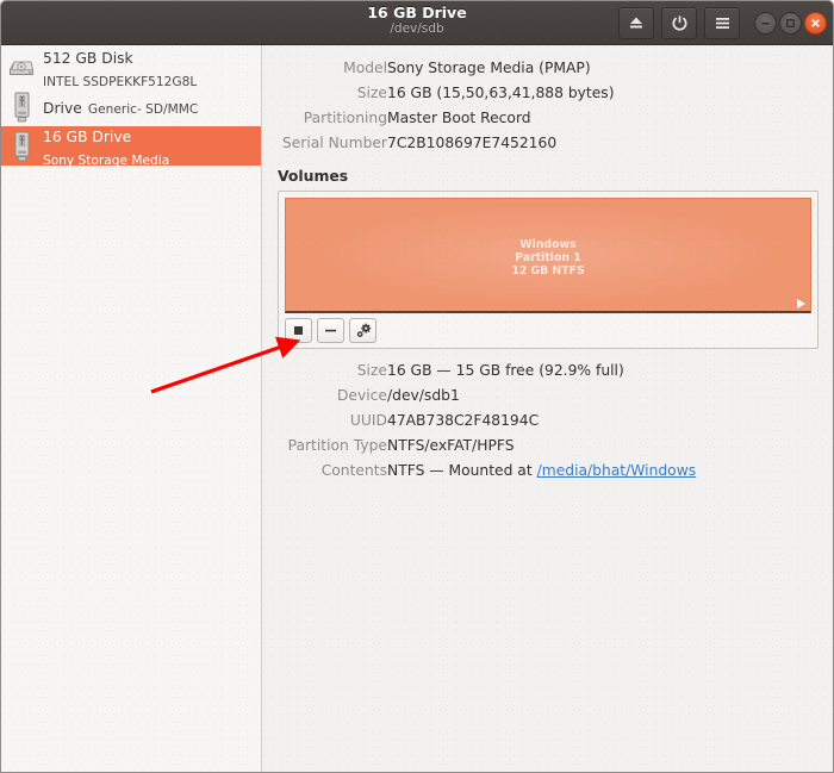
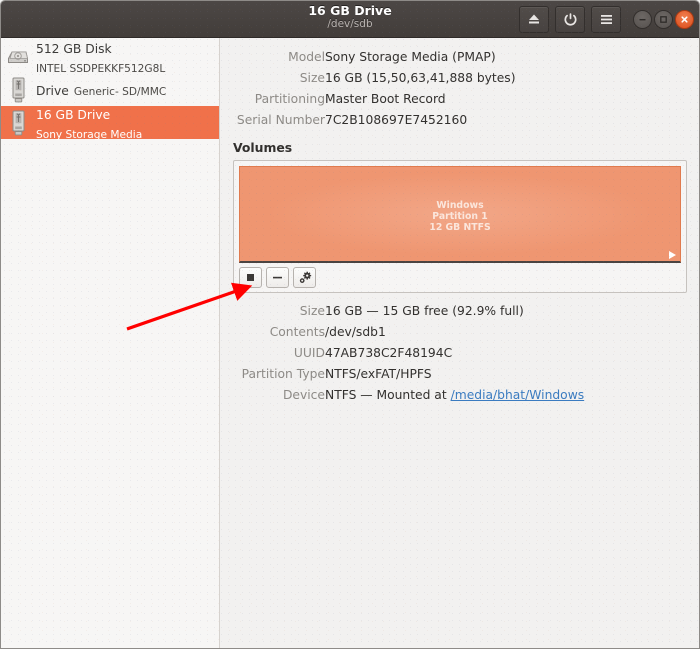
  16 GB Drive
  /dev/sdb
  512 GB Disk INTEL SSDPEKKF512G8L
  Drive Generic- SD/MMC
  16 GB Drive Sony Storage Media
  Model	Sony Storage Media (PMAP)
  Size	16 GB (15,50,63,41,888 bytes)
  Partitioning	Master Boot Record
  Serial Number	7C2B108697E7452160
  Volumes
  Windows
  Partition 1
  12 GB NTFS
  Size	16 GB — 15 GB free (92.9% full)
- Device	/dev/sdb1
+ Contents	/dev/sdb1
  UUID	47AB738C2F48194C
  Partition Type	NTFS/exFAT/HPFS
- Contents	NTFS — Mounted at /media/bhat/Windows
+ Device	NTFS — Mounted at /media/bhat/Windows
